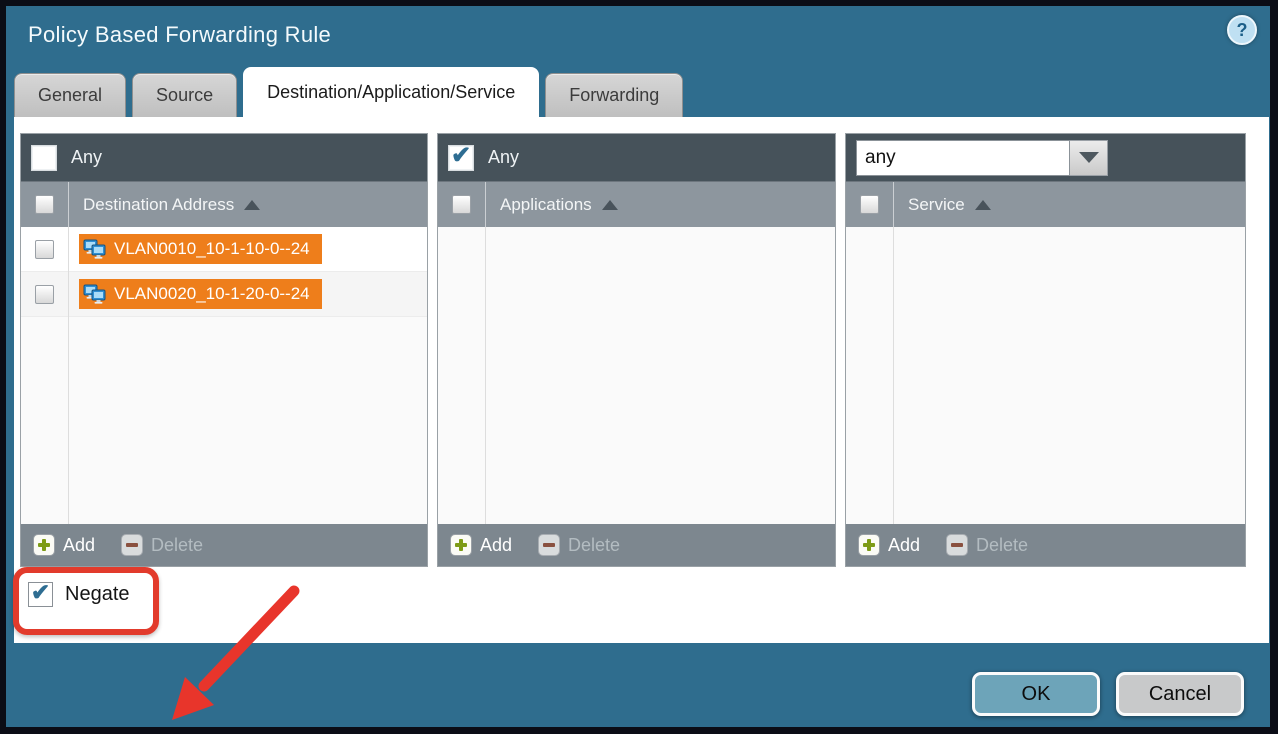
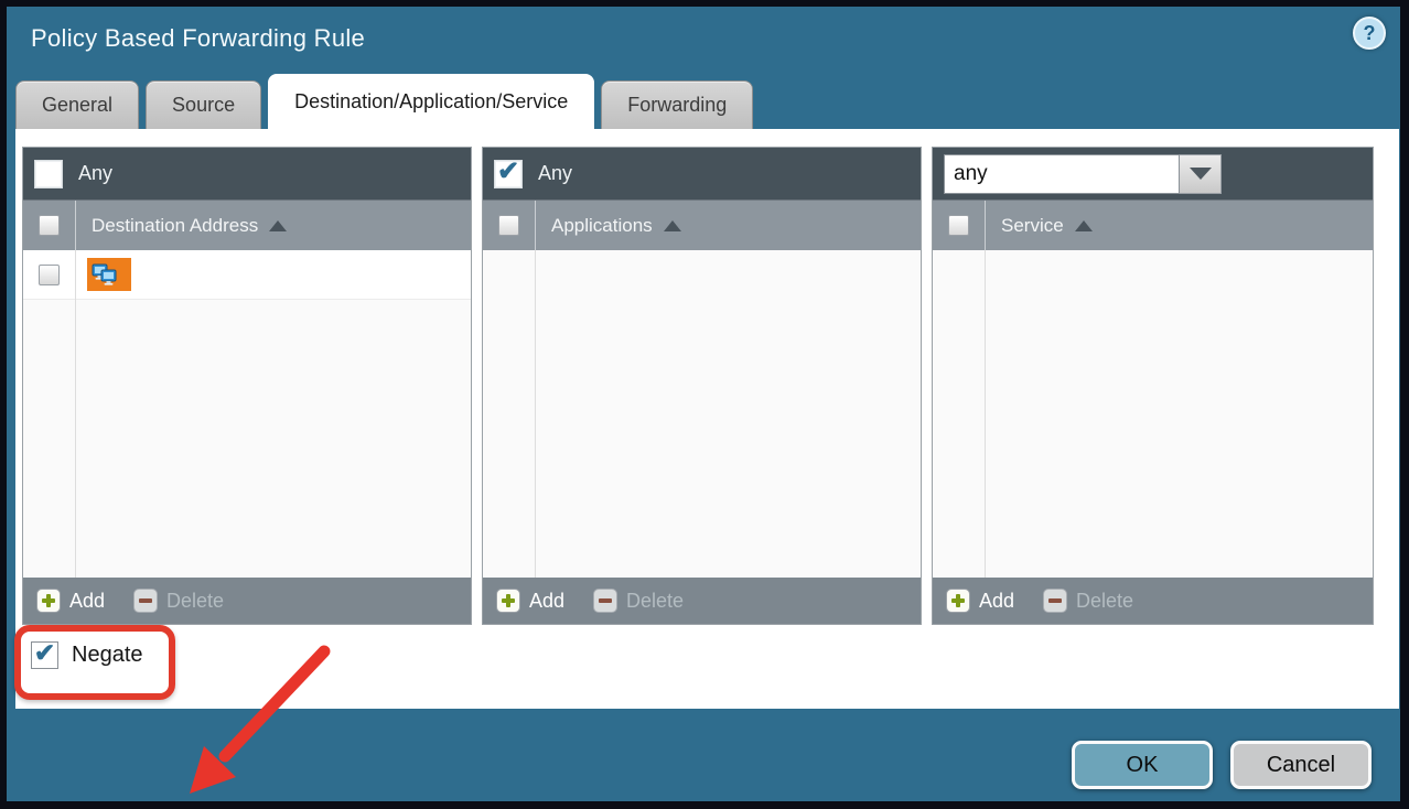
  Policy Based Forwarding Rule
  ?
  General
  Source
  Destination/Application/Service
  Forwarding
  Any
  Destination Address
- VLAN0010_10-1-10-0--24
- VLAN0020_10-1-20-0--24
  Add
  Delete
  ✔
  Any
  Applications
  Add
  Delete
  any
  Service
  Add
  Delete
  ✔
  Negate
  OK
  Cancel
